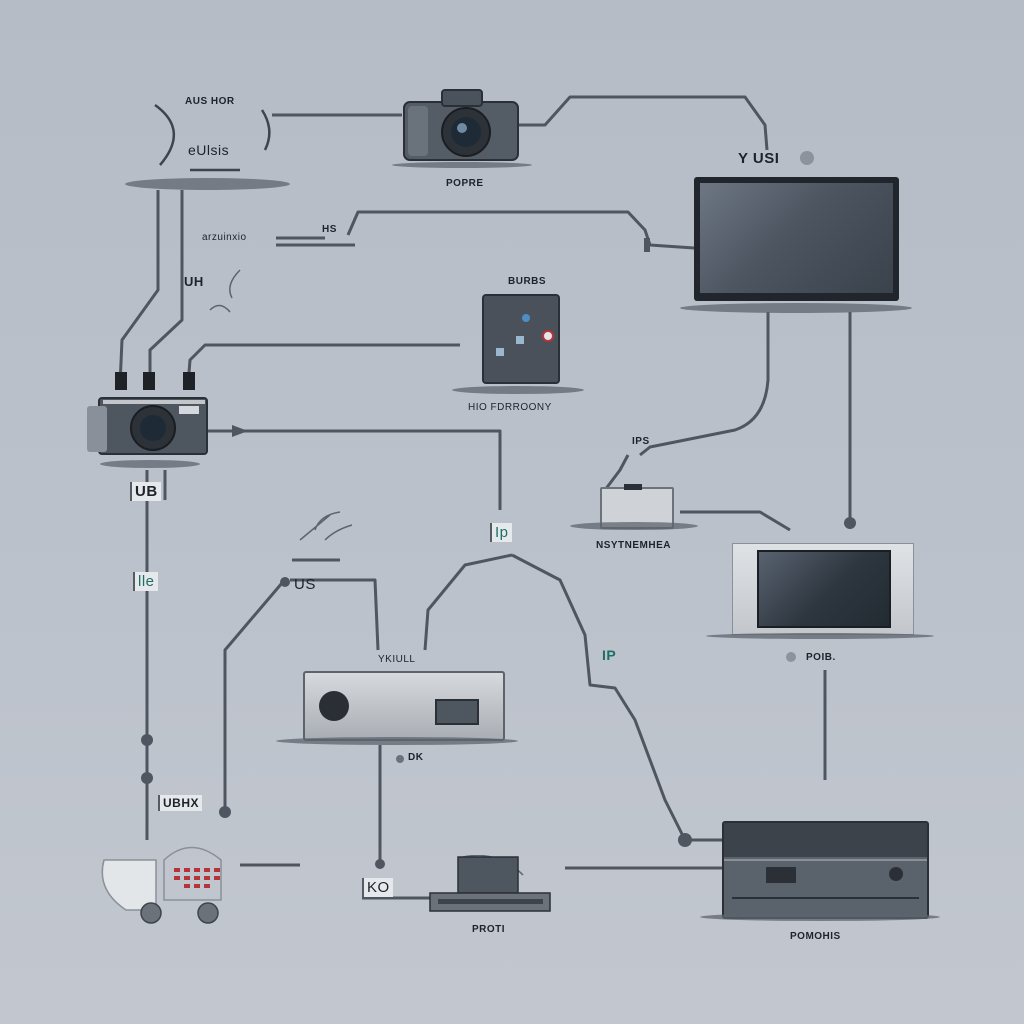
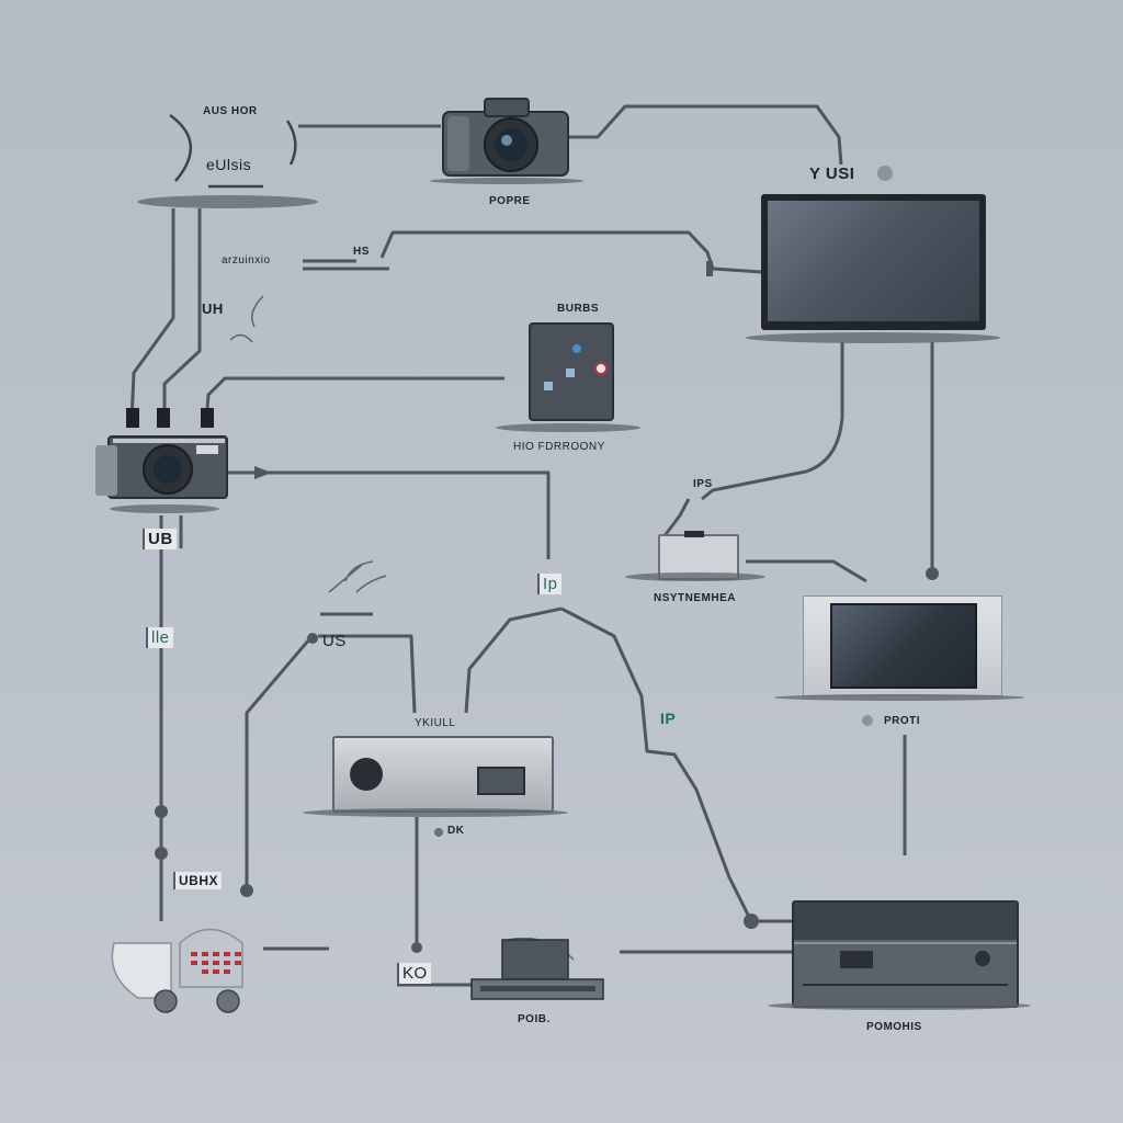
  AUS HOR
  eUlsis
  POPRE
  Y USI
  arzuinxio
  HS
  UH
  BURBS
  HIO FDRROONY
  UB
  lle
  Ip
  IPS
  NSYTNEMHEA
  US
- POIB.
+ PROTI
  IP
  YKIULL
  DK
  UBHX
  KO
- PROTI
+ POIB.
  POMOHIS
